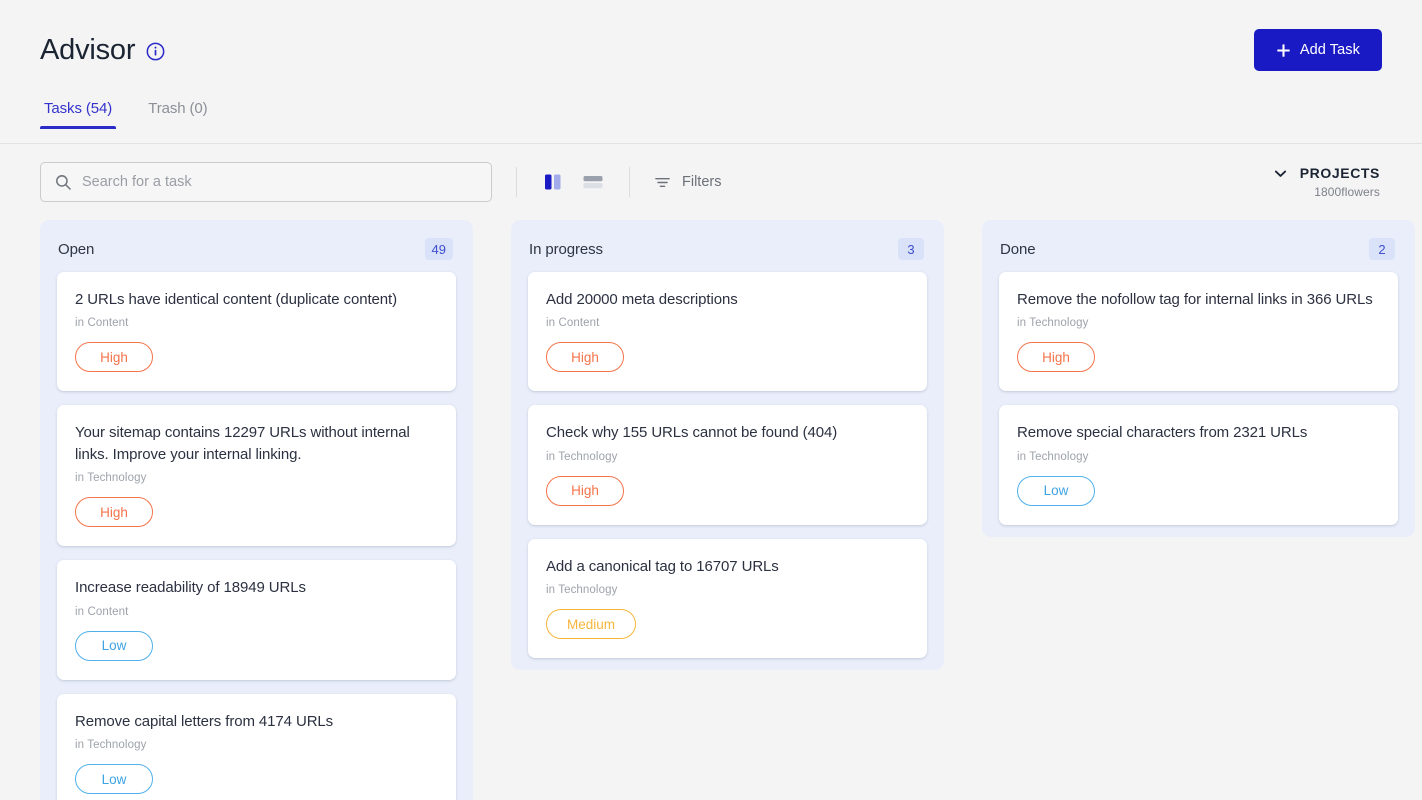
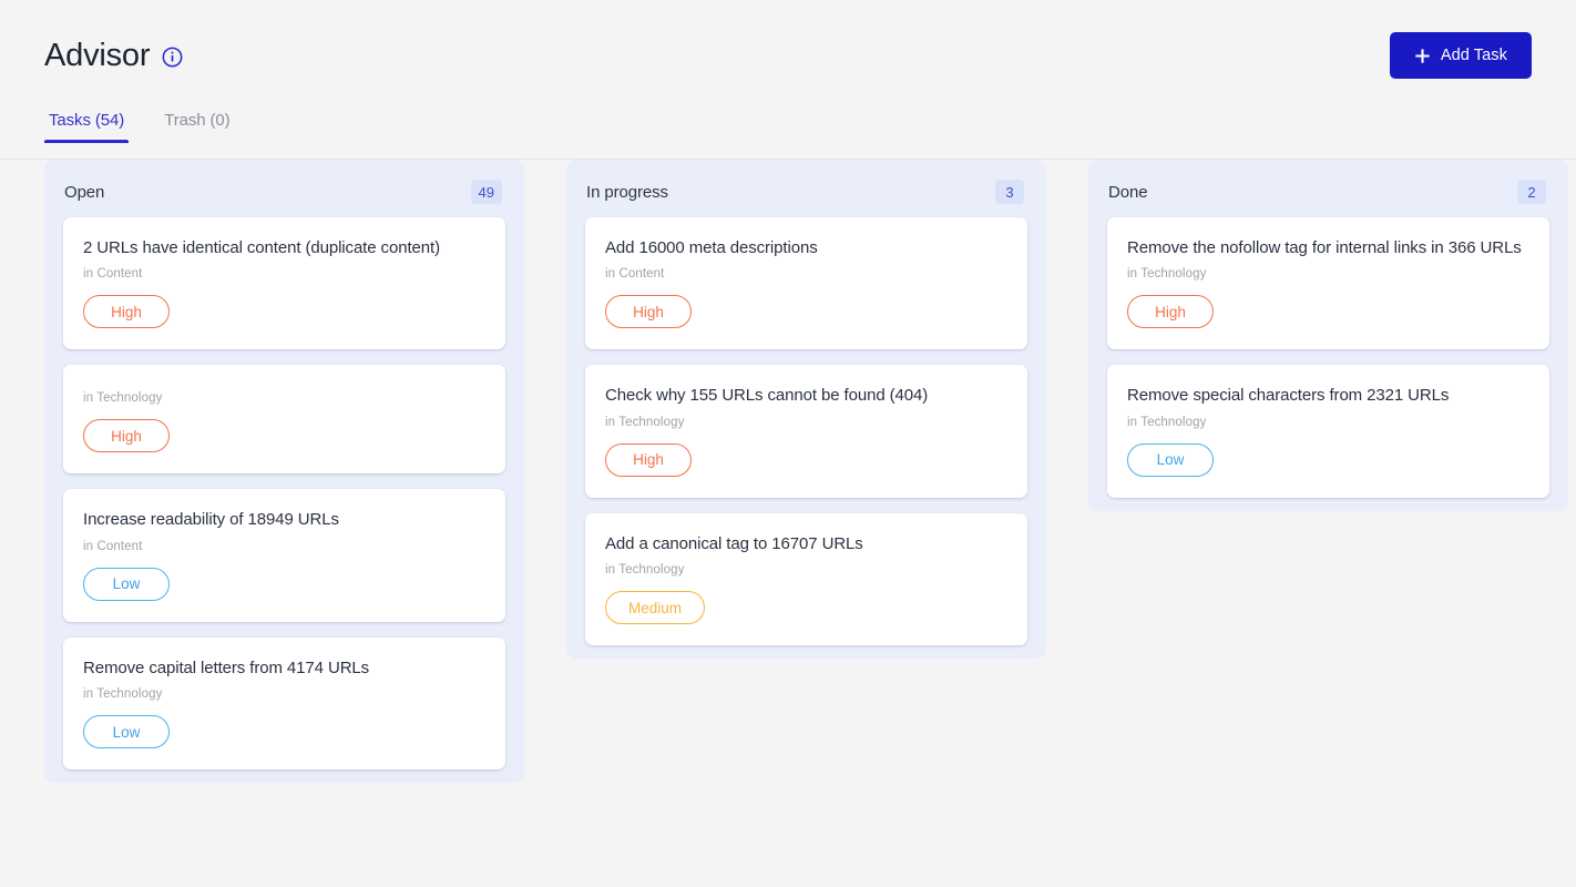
  Advisor
  Add Task
  Tasks (54)
  Trash (0)
- Search for a task
- Filters
- PROJECTS
- 1800flowers
  Open
  49
  2 URLs have identical content (duplicate content)
  in Content
  High
- Your sitemap contains 12297 URLs without internal links. Improve your internal linking.
  in Technology
  High
  Increase readability of 18949 URLs
  in Content
  Low
  Remove capital letters from 4174 URLs
  in Technology
  Low
  In progress
  3
- Add 20000 meta descriptions
+ Add 16000 meta descriptions
  in Content
  High
  Check why 155 URLs cannot be found (404)
  in Technology
  High
  Add a canonical tag to 16707 URLs
  in Technology
  Medium
  Done
  2
  Remove the nofollow tag for internal links in 366 URLs
  in Technology
  High
  Remove special characters from 2321 URLs
  in Technology
  Low
